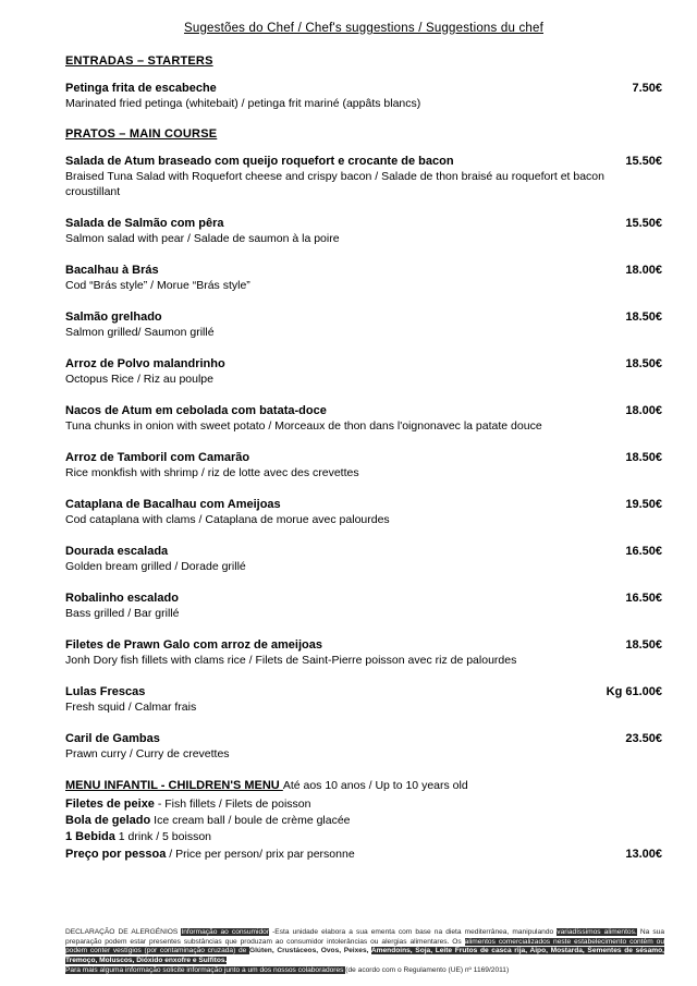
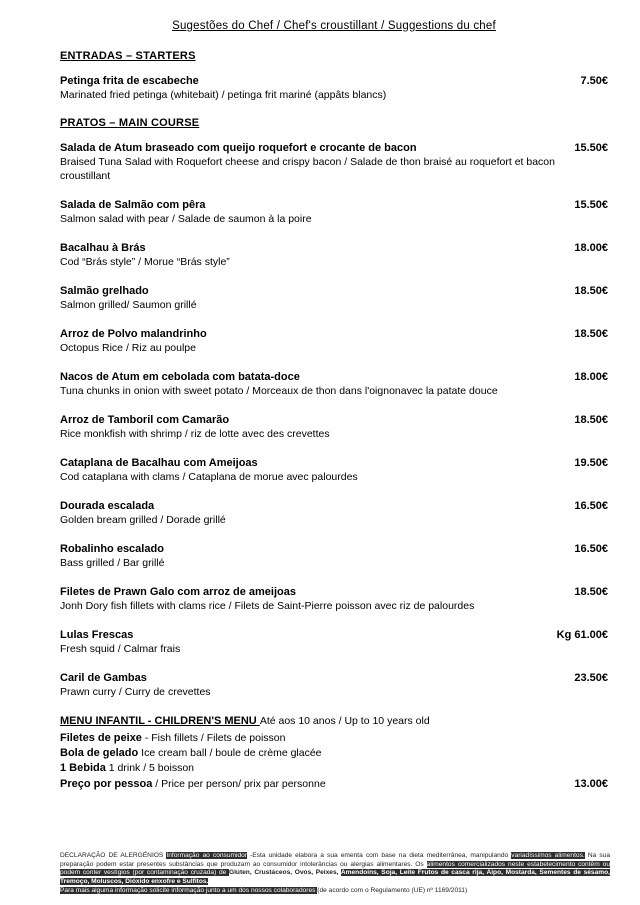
- Sugestões do Chef / Chef's suggestions / Suggestions du chef
+ Sugestões do Chef / Chef's croustillant / Suggestions du chef
  ENTRADAS – STARTERS
  Petinga frita de escabeche
  7.50€
  Marinated fried petinga (whitebait) / petinga frit mariné (appâts blancs)
  PRATOS – MAIN COURSE
  Salada de Atum braseado com queijo roquefort e crocante de bacon
  15.50€
  Braised Tuna Salad with Roquefort cheese and crispy bacon / Salade de thon braisé au roquefort et bacon croustillant
  Salada de Salmão com pêra
  15.50€
  Salmon salad with pear / Salade de saumon à la poire
  Bacalhau à Brás
  18.00€
  Cod “Brás style” / Morue “Brás style”
  Salmão grelhado
  18.50€
  Salmon grilled/ Saumon grillé
  Arroz de Polvo malandrinho
  18.50€
  Octopus Rice / Riz au poulpe
  Nacos de Atum em cebolada com batata-doce
  18.00€
  Tuna chunks in onion with sweet potato / Morceaux de thon dans l'oignonavec la patate douce
  Arroz de Tamboril com Camarão
  18.50€
  Rice monkfish with shrimp / riz de lotte avec des crevettes
  Cataplana de Bacalhau com Ameijoas
  19.50€
  Cod cataplana with clams / Cataplana de morue avec palourdes
  Dourada escalada
  16.50€
  Golden bream grilled / Dorade grillé
  Robalinho escalado
  16.50€
  Bass grilled / Bar grillé
  Filetes de Prawn Galo com arroz de ameijoas
  18.50€
  Jonh Dory fish fillets with clams rice / Filets de Saint-Pierre poisson avec riz de palourdes
  Lulas Frescas
  Kg 61.00€
  Fresh squid / Calmar frais
  Caril de Gambas
  23.50€
  Prawn curry / Curry de crevettes
  MENU INFANTIL - CHILDREN'S MENU Até aos 10 anos / Up to 10 years old
  Filetes de peixe - Fish fillets / Filets de poisson
  Bola de gelado Ice cream ball / boule de crème glacée
  1 Bebida 1 drink / 5 boisson
  Preço por pessoa / Price per person/ prix par personne
  13.00€
